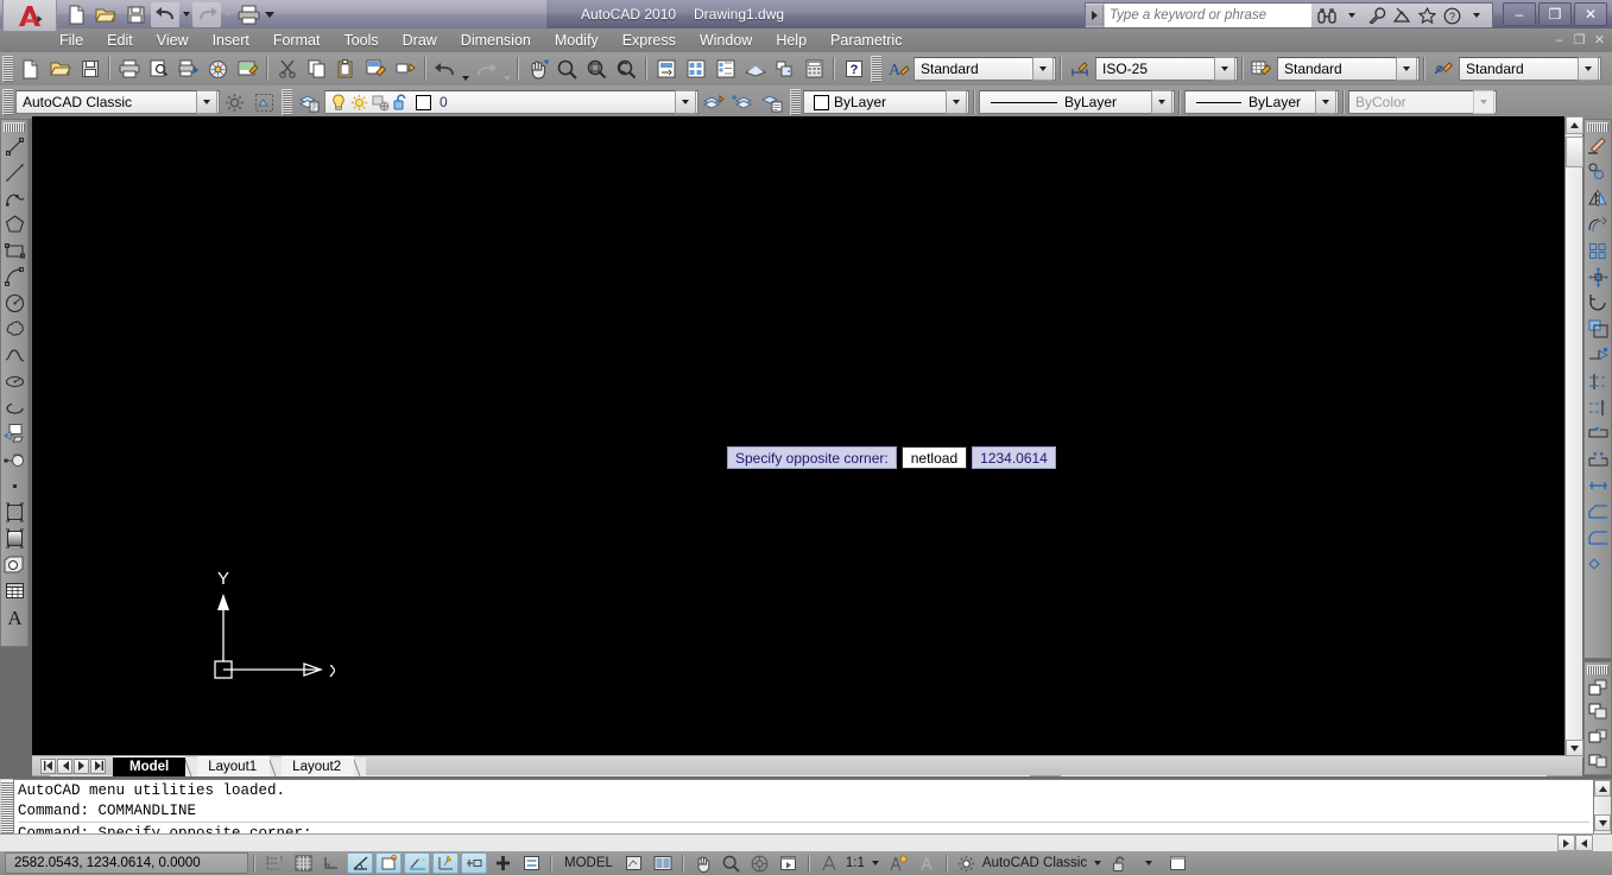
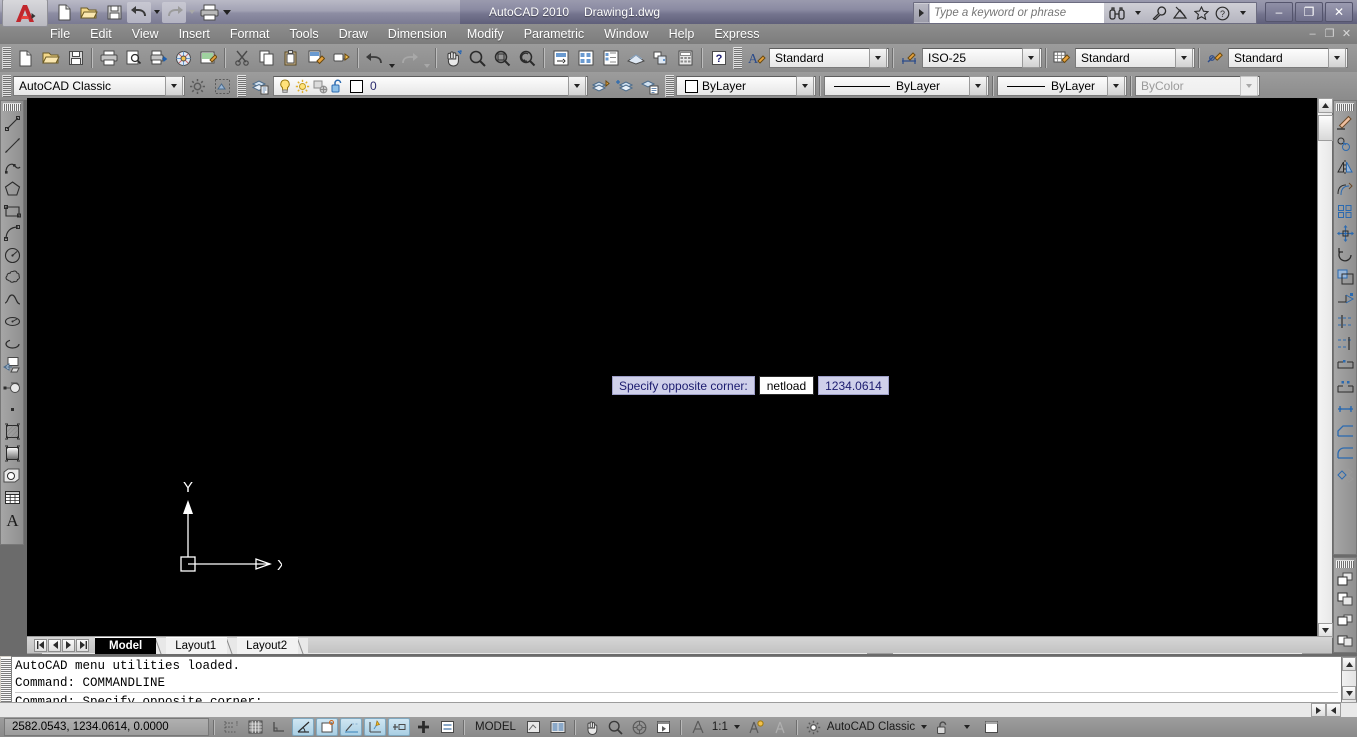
  AutoCAD 2010
  Drawing1.dwg
  Type a keyword or phrase
  ?
  –
  ❐
  ✕
  File
  Edit
  View
  Insert
  Format
  Tools
  Draw
  Dimension
  Modify
- Express
+ Parametric
  Window
  Help
- Parametric
+ Express
  –
  ❐
  ✕
  ?
  A
  Standard
  ISO-25
  Standard
  Standard
  AutoCAD Classic
  0
  ByLayer
  ByLayer
  ByLayer
  ByColor
  A
  Y
  Specify opposite corner:
  netload
  1234.0614
  Model
  Layout1
  Layout2
  AutoCAD menu utilities loaded.
  Command: COMMANDLINE
  2582.0543, 1234.0614, 0.0000
  MODEL
  1:1
  AutoCAD Classic
